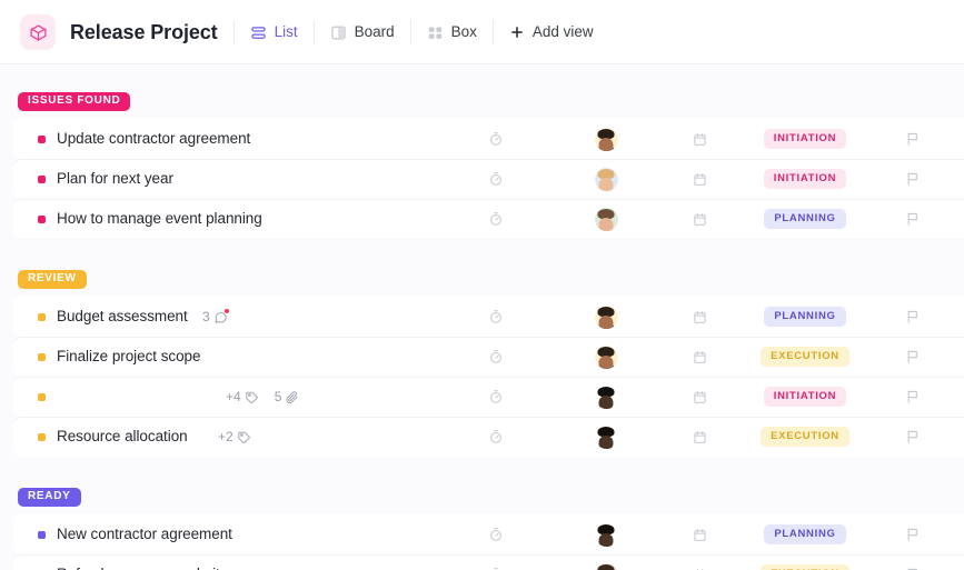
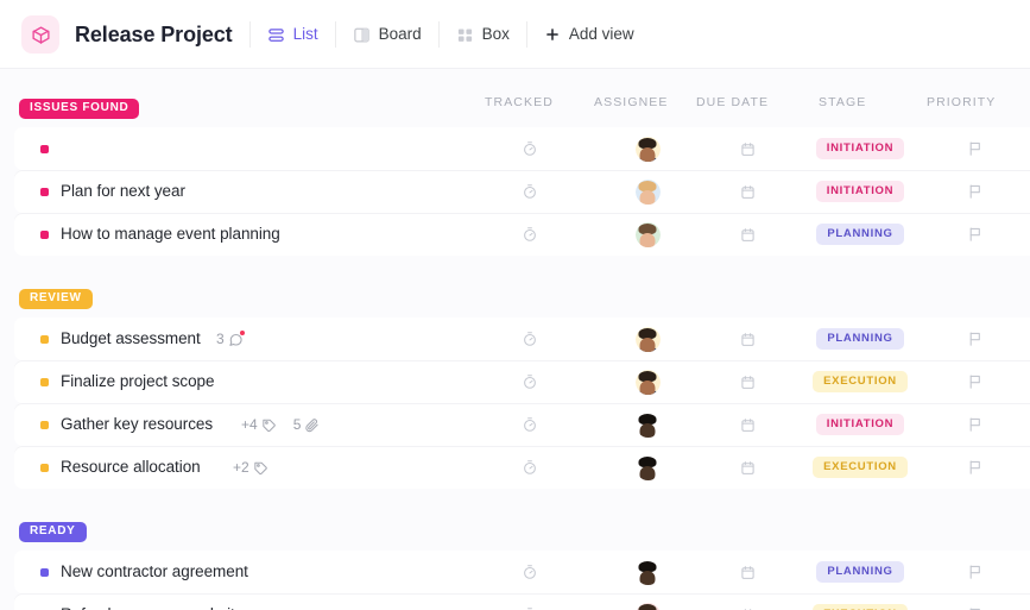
  Release Project
  List
  Board
  Box
  Add view
+ TRACKED
+ ASSIGNEE
+ DUE DATE
+ STAGE
+ PRIORITY
  ISSUES FOUND
- Update contractor agreement
  INITIATION
  Plan for next year
  INITIATION
  How to manage event planning
  PLANNING
  REVIEW
  Budget assessment
  3
  PLANNING
  Finalize project scope
  EXECUTION
+ Gather key resources
  +4
  5
  INITIATION
  Resource allocation
  +2
  EXECUTION
  READY
  New contractor agreement
  PLANNING
